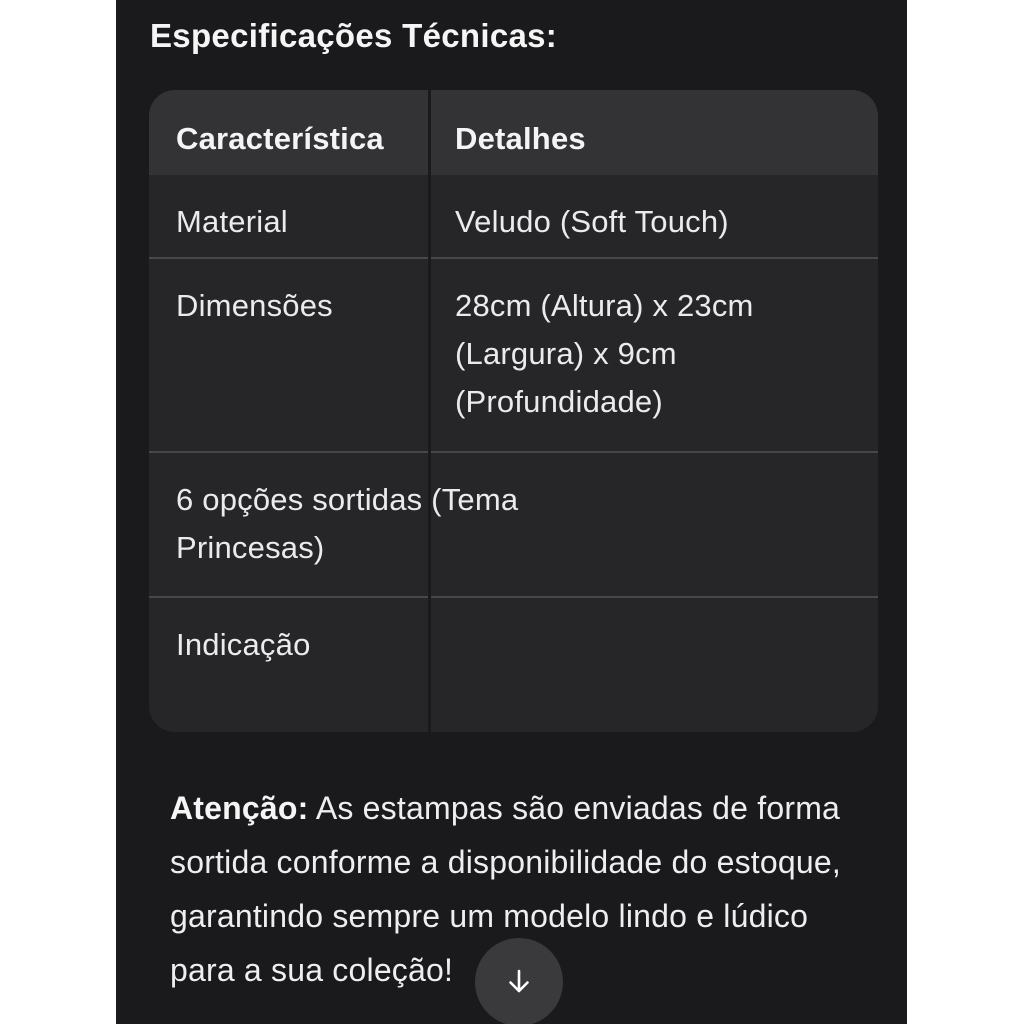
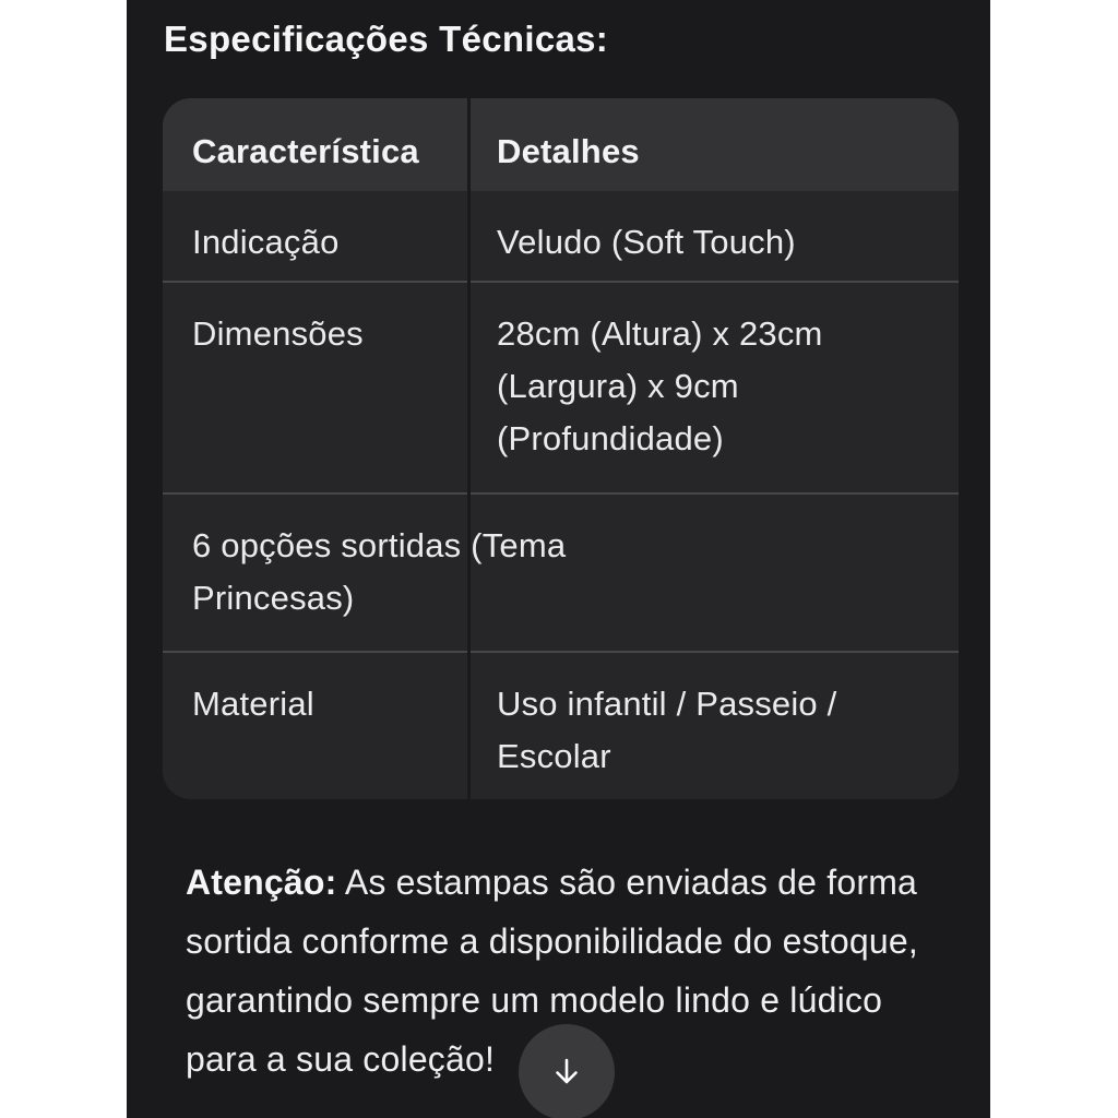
  Especificações Técnicas:
  Característica
  Detalhes
- Material
+ Indicação
  Veludo (Soft Touch)
  Dimensões
  28cm (Altura) x 23cm
  (Largura) x 9cm
  (Profundidade)
  6 opções sortidas (Tema
  Princesas)
- Indicação
+ Material
+ Uso infantil / Passeio / Escolar
  Atenção: As estampas são enviadas de forma
  sortida conforme a disponibilidade do estoque,
  garantindo sempre um modelo lindo e lúdico
  para a sua coleção!
